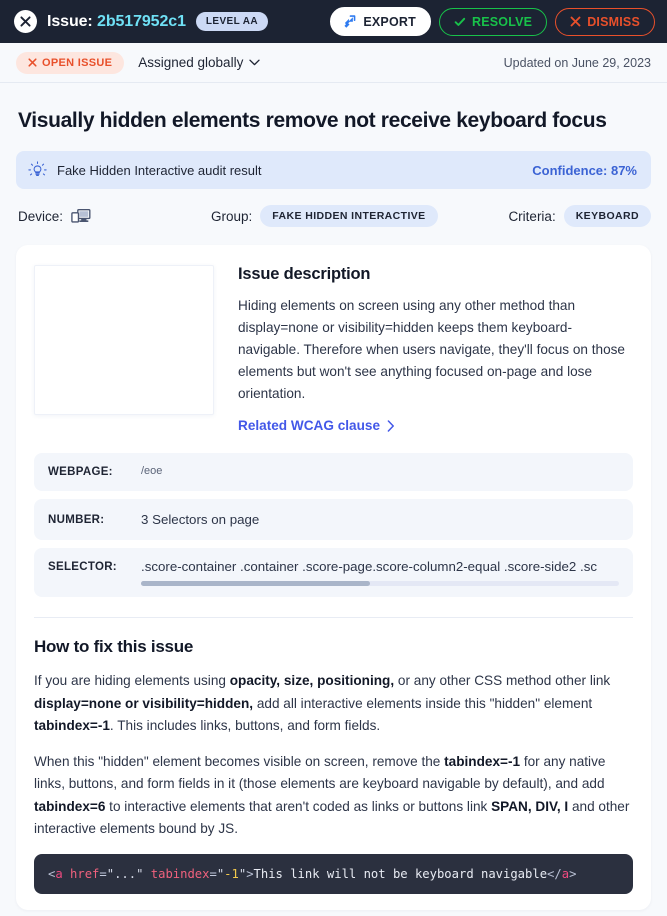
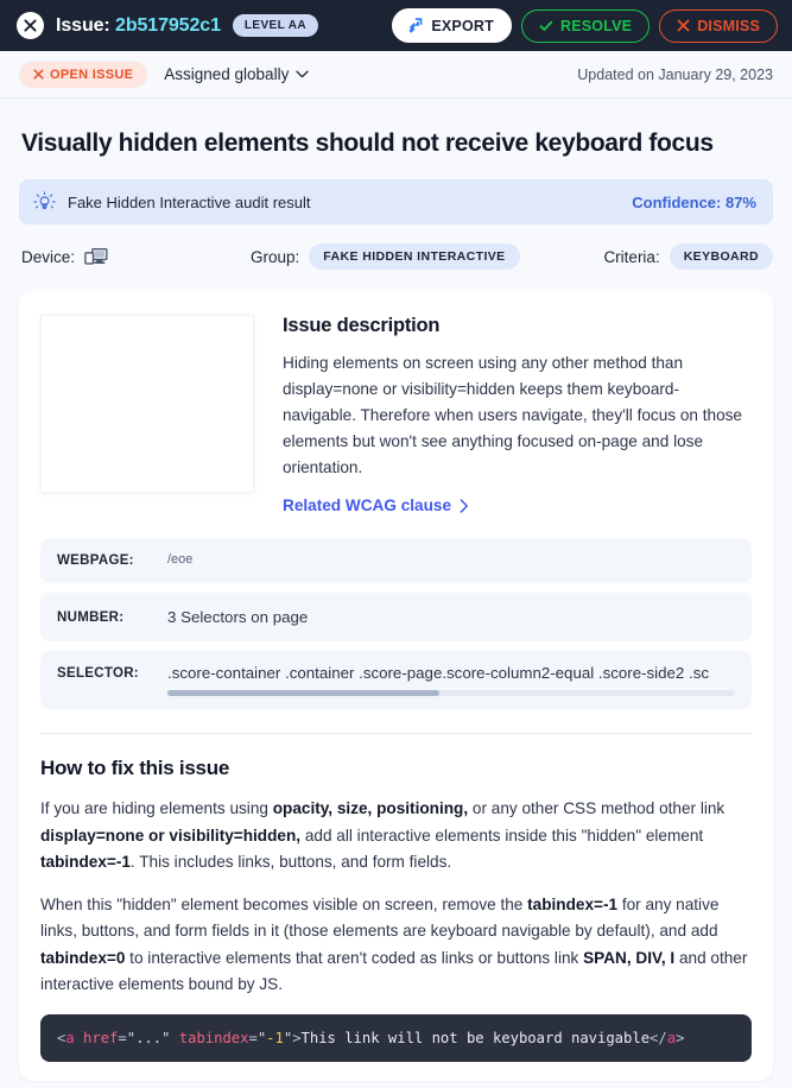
  Issue: 2b517952c1
  LEVEL AA
  EXPORT
  RESOLVE
  DISMISS
  OPEN ISSUE
  Assigned globally
- Updated on June 29, 2023
+ Updated on January 29, 2023
- Visually hidden elements remove not receive keyboard focus
+ Visually hidden elements should not receive keyboard focus
  Fake Hidden Interactive audit result
  Confidence: 87%
  Device:
  Group:
  FAKE HIDDEN INTERACTIVE
  Criteria:
  KEYBOARD
  Issue description
  Hiding elements on screen using any other method than display=none or visibility=hidden keeps them keyboard-navigable. Therefore when users navigate, they'll focus on those elements but won't see anything focused on-page and lose orientation.
  Related WCAG clause
  WEBPAGE:
  /eoe
  NUMBER:
  3 Selectors on page
  SELECTOR:
  .score-container .container .score-page.score-column2-equal .score-side2 .sc
  How to fix this issue
  If you are hiding elements using opacity, size, positioning, or any other CSS method other link display=none or visibility=hidden, add all interactive elements inside this "hidden" element tabindex=-1. This includes links, buttons, and form fields.
- When this "hidden" element becomes visible on screen, remove the tabindex=-1 for any native links, buttons, and form fields in it (those elements are keyboard navigable by default), and add tabindex=6 to interactive elements that aren't coded as links or buttons link SPAN, DIV, I and other interactive elements bound by JS.
+ When this "hidden" element becomes visible on screen, remove the tabindex=-1 for any native links, buttons, and form fields in it (those elements are keyboard navigable by default), and add tabindex=0 to interactive elements that aren't coded as links or buttons link SPAN, DIV, I and other interactive elements bound by JS.
  <a href="..." tabindex="-1">This link will not be keyboard navigable</a>
